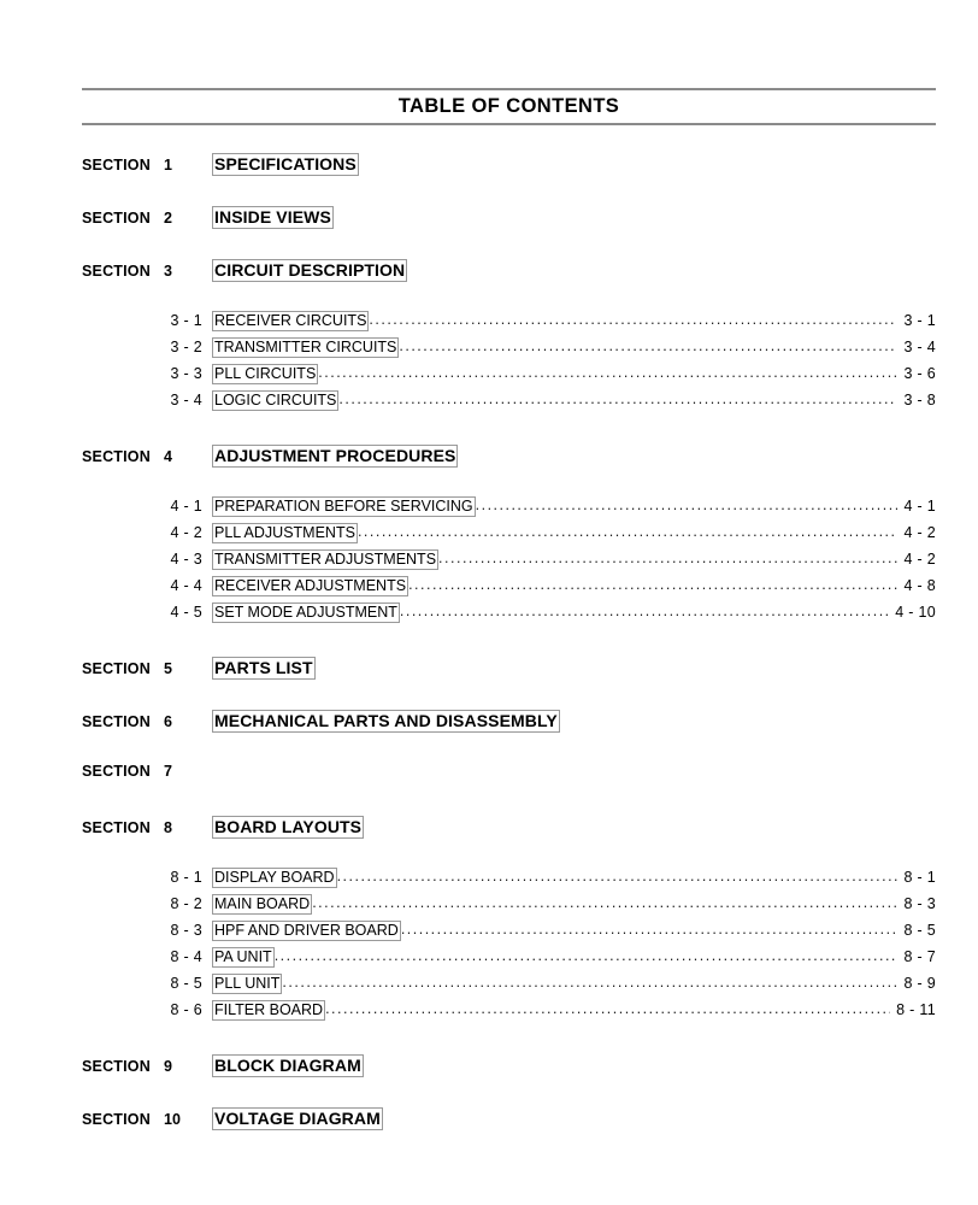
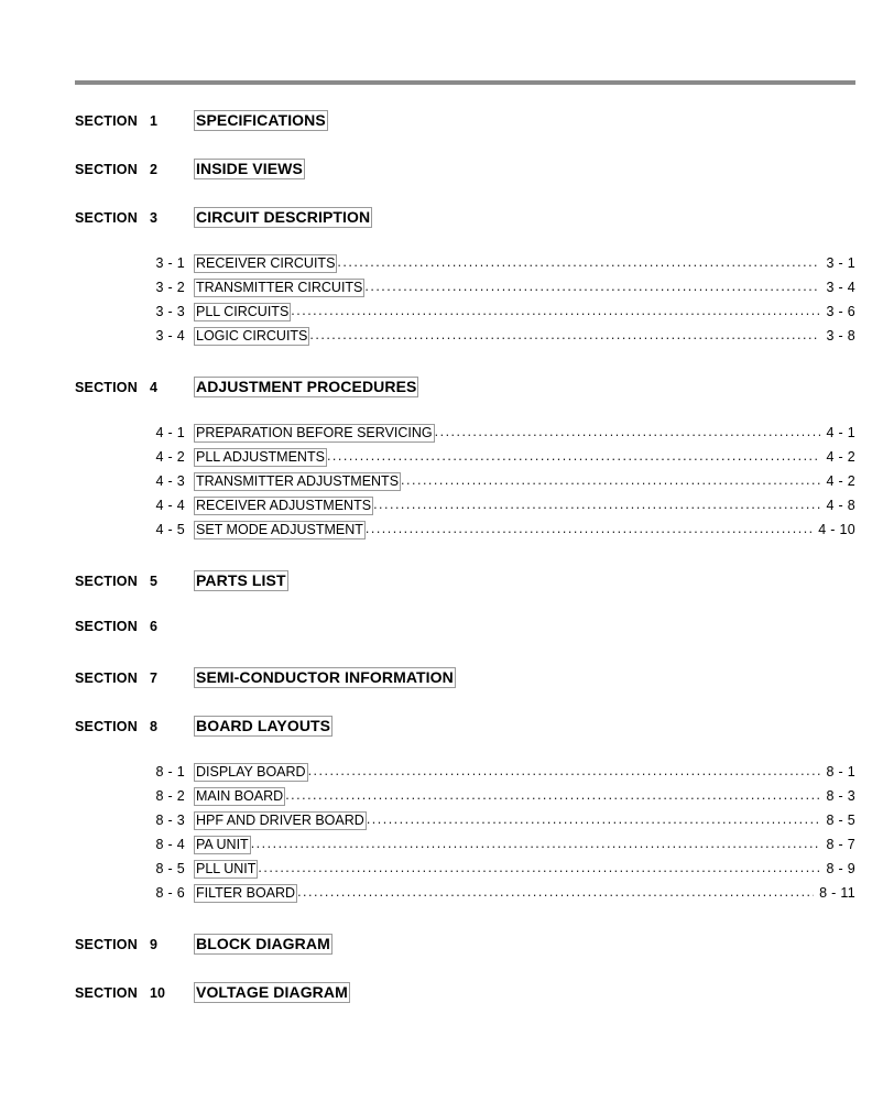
- TABLE OF CONTENTS
  SECTION
  1
  SPECIFICATIONS
  SECTION
  2
  INSIDE VIEWS
  SECTION
  3
  CIRCUIT DESCRIPTION
  3 - 1
  RECEIVER CIRCUITS
  3 - 1
  3 - 2
  TRANSMITTER CIRCUITS
  3 - 4
  3 - 3
  PLL CIRCUITS
  3 - 6
  3 - 4
  LOGIC CIRCUITS
  3 - 8
  SECTION
  4
  ADJUSTMENT PROCEDURES
  4 - 1
  PREPARATION BEFORE SERVICING
  4 - 1
  4 - 2
  PLL ADJUSTMENTS
  4 - 2
  4 - 3
  TRANSMITTER ADJUSTMENTS
  4 - 2
  4 - 4
  RECEIVER ADJUSTMENTS
  4 - 8
  4 - 5
  SET MODE ADJUSTMENT
  4 - 10
  SECTION
  5
  PARTS LIST
  SECTION
  6
- MECHANICAL PARTS AND DISASSEMBLY
  SECTION
  7
+ SEMI-CONDUCTOR INFORMATION
  SECTION
  8
  BOARD LAYOUTS
  8 - 1
  DISPLAY BOARD
  8 - 1
  8 - 2
  MAIN BOARD
  8 - 3
  8 - 3
  HPF AND DRIVER BOARD
  8 - 5
  8 - 4
  PA UNIT
  8 - 7
  8 - 5
  PLL UNIT
  8 - 9
  8 - 6
  FILTER BOARD
  8 - 11
  SECTION
  9
  BLOCK DIAGRAM
  SECTION
  10
  VOLTAGE DIAGRAM
